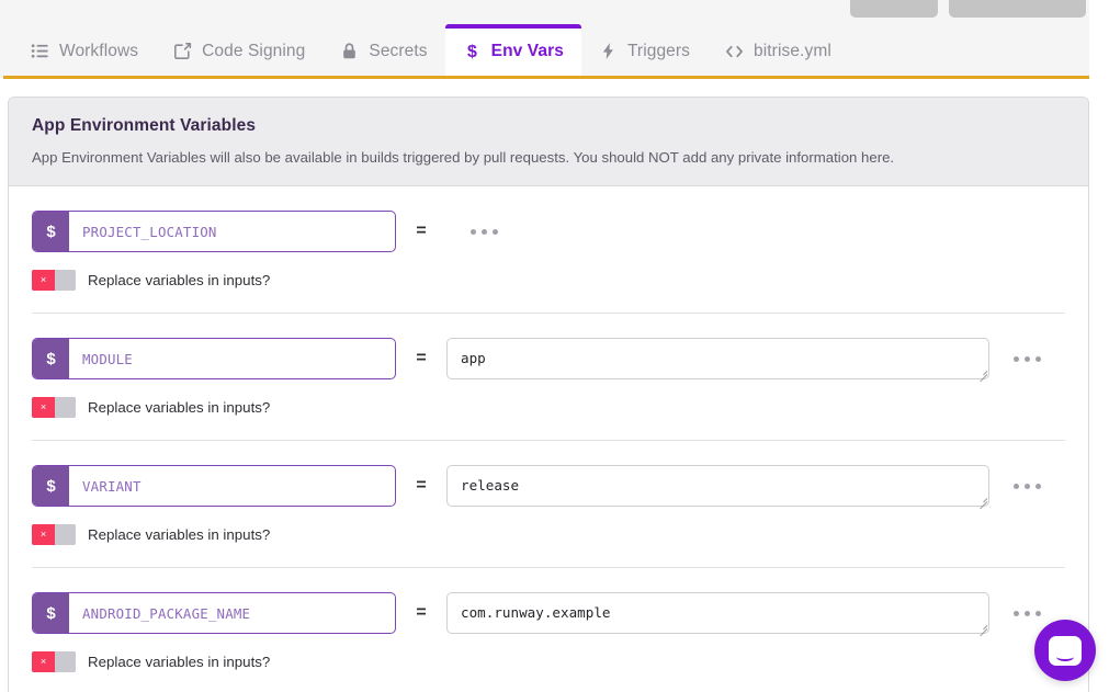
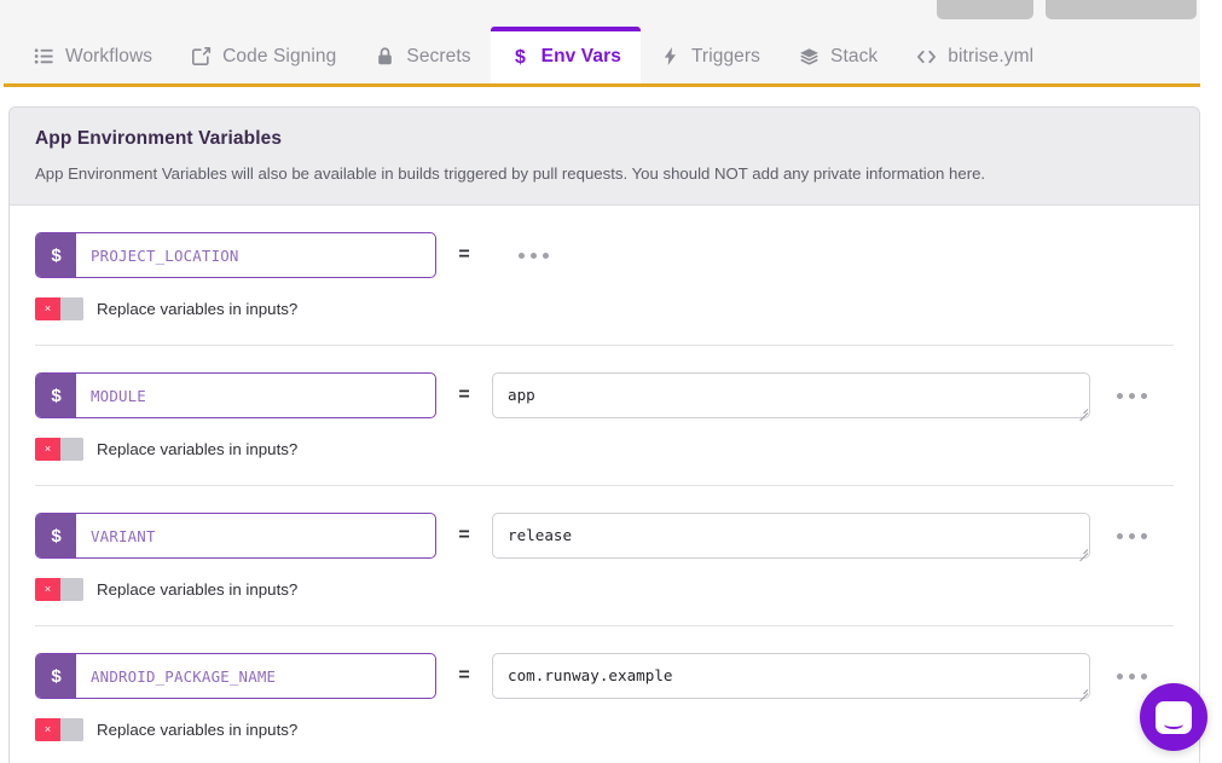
  Workflows
  Code Signing
  Secrets
  $
  Env Vars
  Triggers
+ Stack
  bitrise.yml
  App Environment Variables
  App Environment Variables will also be available in builds triggered by pull requests. You should NOT add any private information here.
  $
  PROJECT_LOCATION
  =
  ×
  Replace variables in inputs?
  $
  MODULE
  =
  app
  ×
  Replace variables in inputs?
  $
  VARIANT
  =
  release
  ×
  Replace variables in inputs?
  $
  ANDROID_PACKAGE_NAME
  =
  com.runway.example
  ×
  Replace variables in inputs?
